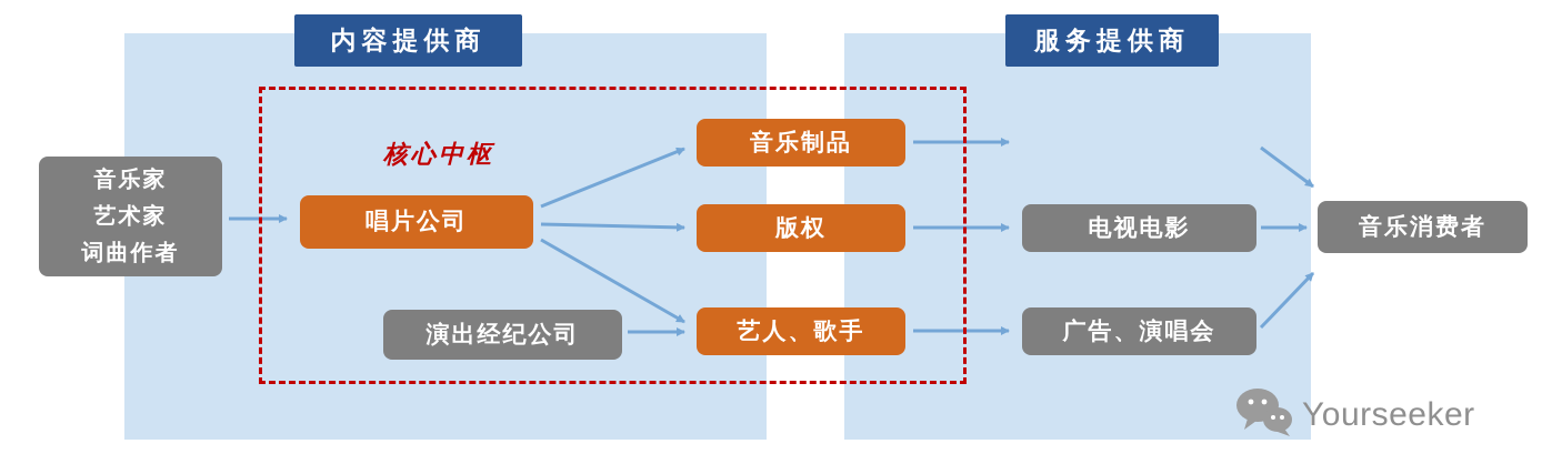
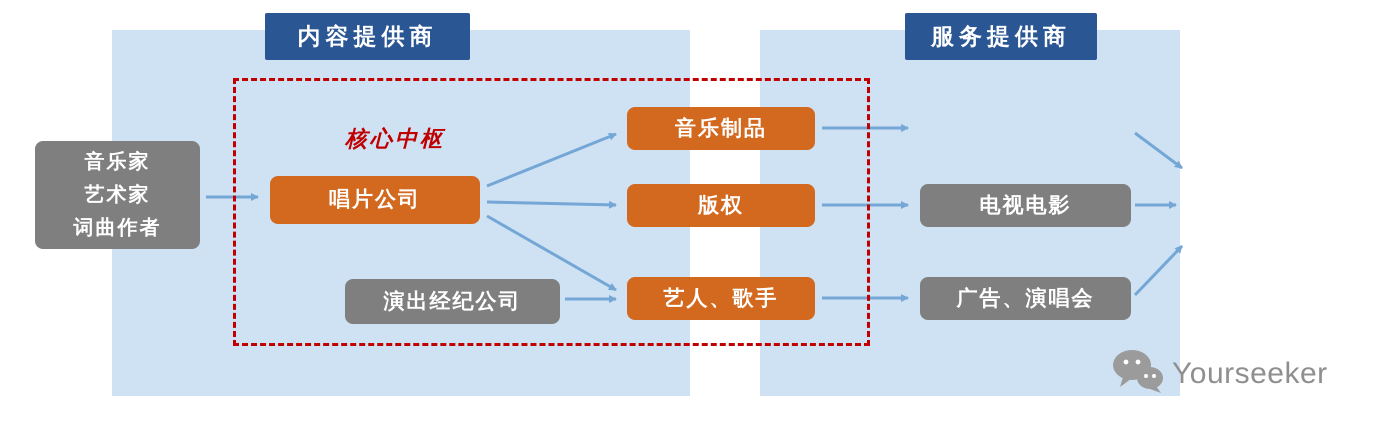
  内容提供商
  服务提供商
  音乐家
  艺术家
  词曲作者
  核心中枢
  唱片公司
  演出经纪公司
  音乐制品
  版权
  艺人、歌手
  电视电影
  广告、演唱会
- 音乐消费者
  Yourseeker
